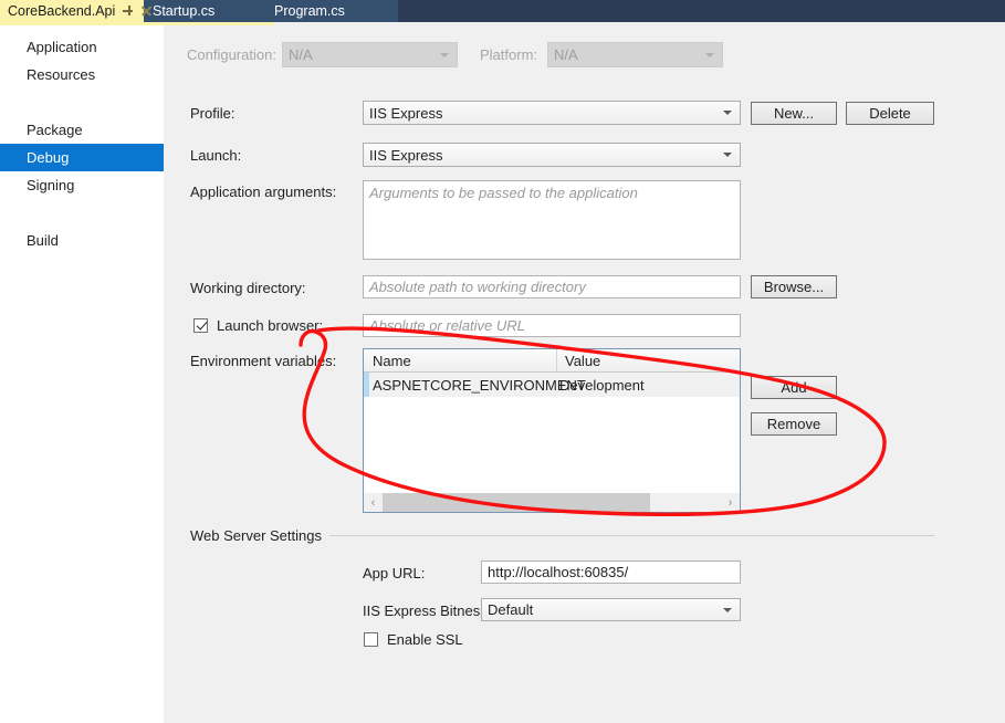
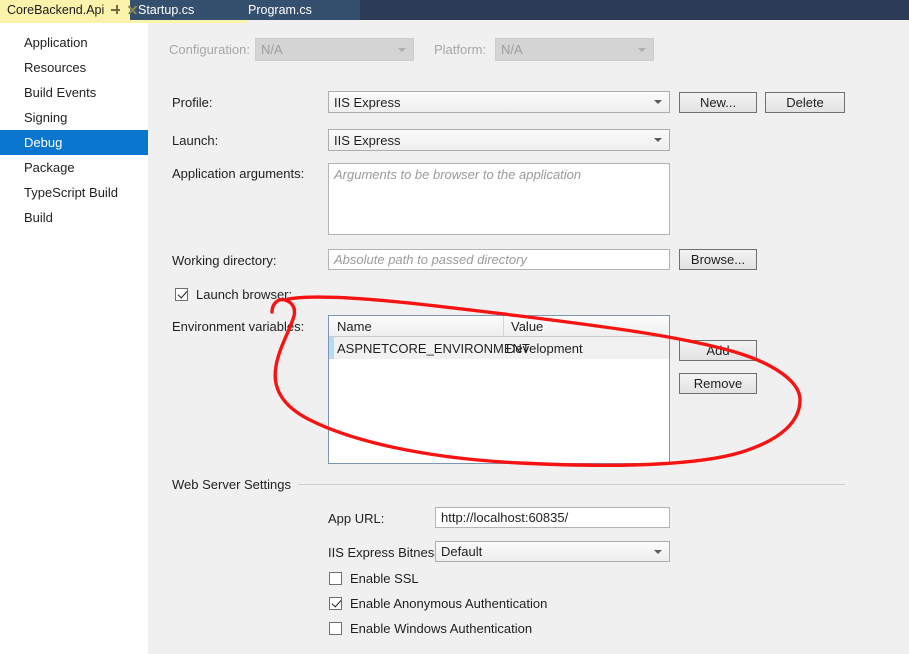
  CoreBackend.Api
  Startup.cs
  Program.cs
  Application
  Resources
+ Build Events
- Package
+ Signing
  Debug
- Signing
+ Package
+ TypeScript Build
  Build
  Configuration:
  N/A
  Platform:
  N/A
  Profile:
  IIS Express
  New...
  Delete
  Launch:
  IIS Express
  Application arguments:
- Arguments to be passed to the application
+ Arguments to be browser to the application
  Working directory:
- Absolute path to working directory
+ Absolute path to passed directory
  Browse...
  Launch browser:
- Absolute or relative URL
  Environment variabls:
  Name
  Value
  ASPNETCORE_ENVIRONM
  Development
- ‹
- ›
  Remove
  Web Server Settings
  App URL:
  http://localhost:60835/
  IIS Express Bitnes
  Default
  Enable SSL
+ Enable Anonymous Authentication
+ Enable Windows Authentication
